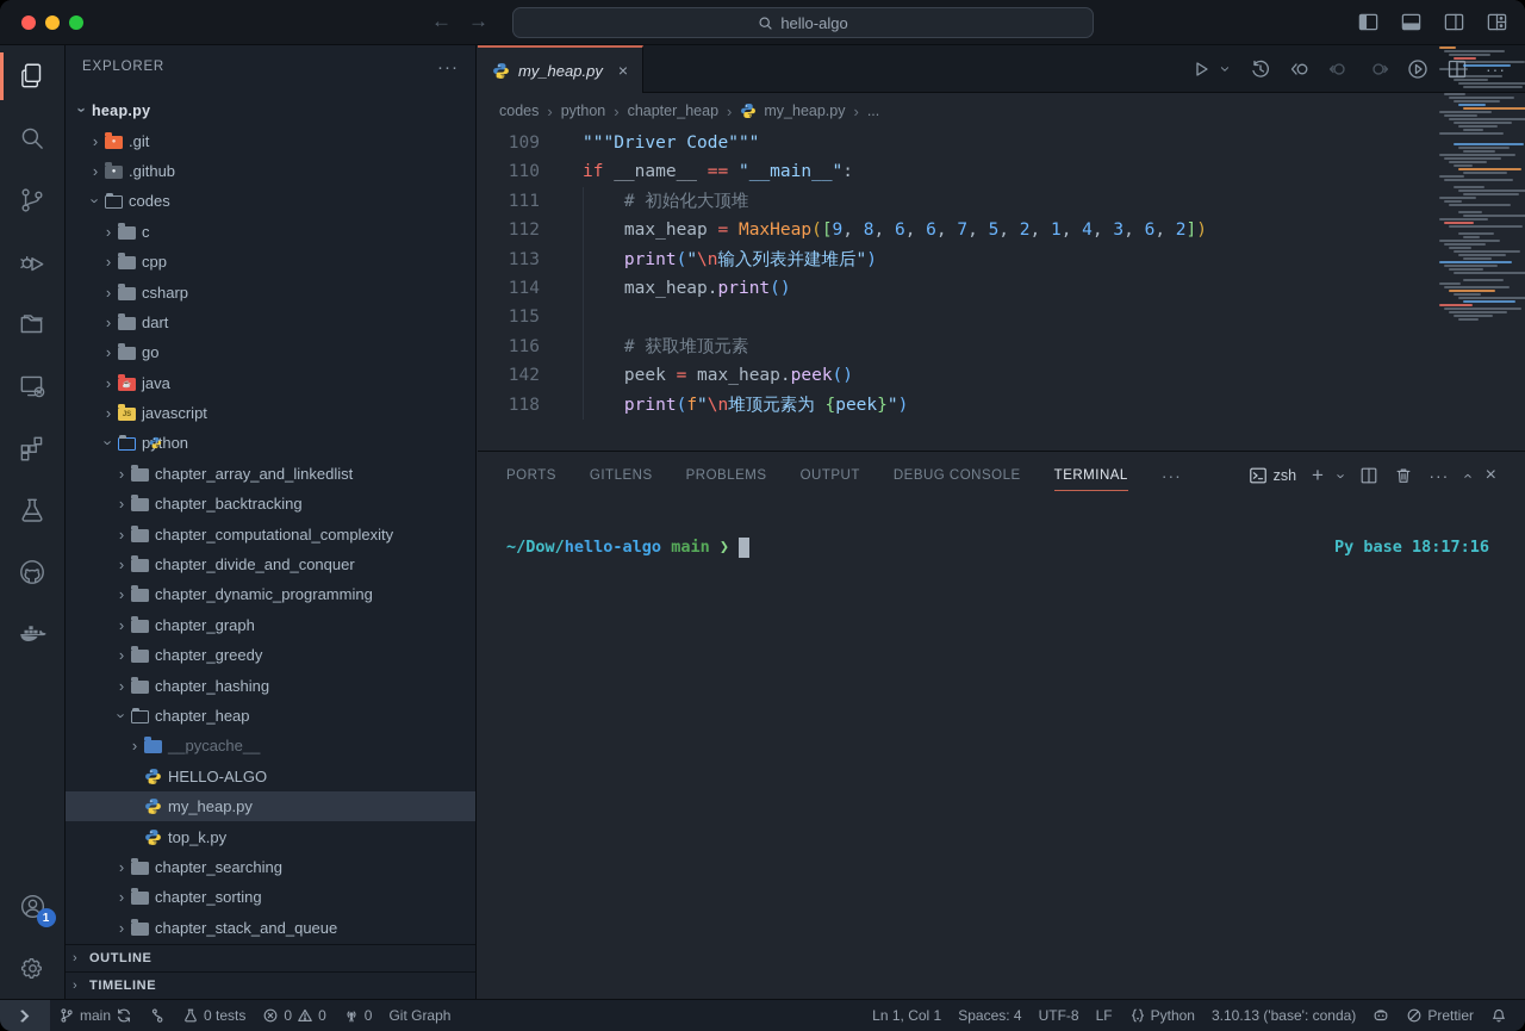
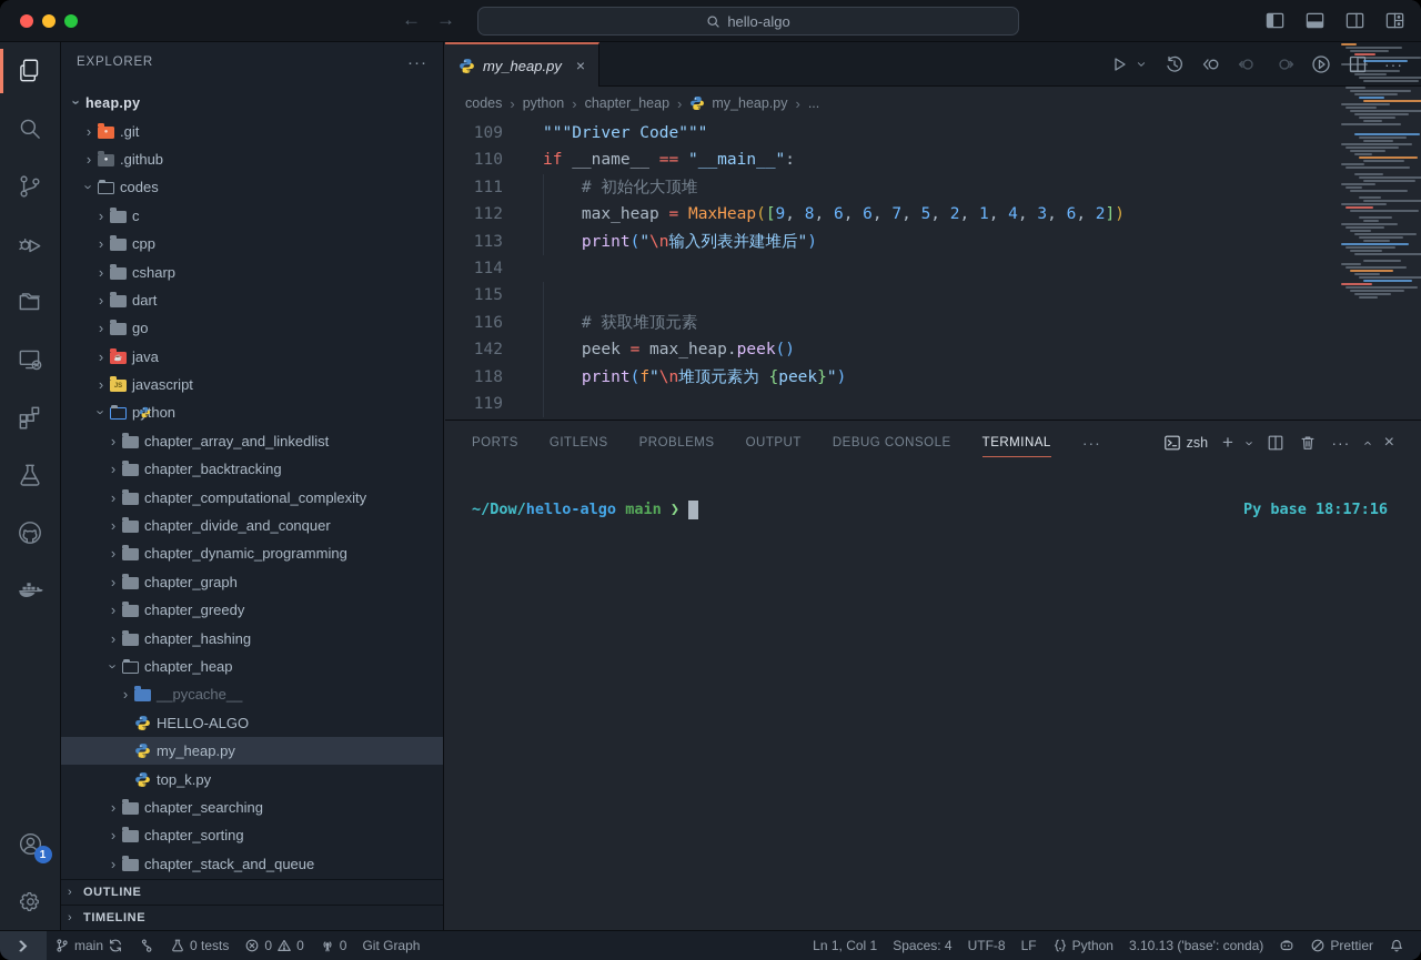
  ←
  →
  hello-algo
  1
  EXPLORER
  ···
  heap.py
  ›
  .git
  ›
  .github
  codes
  ›
  c
  ›
  cpp
  ›
  csharp
  ›
  dart
  ›
  go
  ›
  java
  ›
  javascript
  pyhon
  ›
  chapter_array_and_linkedlist
  ›
  chapter_backtracking
  ›
  chapter_computational_complexity
  ›
  chapter_divide_and_conquer
  ›
  chapter_dynamic_programming
  ›
  chapter_graph
  ›
  chapter_greedy
  ›
  chapter_hashing
  chapter_heap
  ›
  __pycache__
  HELLO-ALGO
  my_heap.py
  top_k.py
  ›
  chapter_searching
  ›
  chapter_sorting
  ›
  chapter_stack_and_queue
  ›
  OUTLINE
  ›
  TIMELINE
  my_heap.py
  ×
  ···
  codes
  ›
  python
  ›
  chapter_heap
  ›
  my_heap.py
  ›
  ...
  109
  """Driver Code"""
  110
  if __name__ == "__main__":
  111
  # 初始化大顶堆
  112
  max_heap = MaxHeap([9, 8, 6, 6, 7, 5, 2, 1, 4, 3, 6, 2])
  113
  print("\n输入列表并建堆后")
  114
- max_heap.print()
  115
  116
  # 获取堆顶元素
  142
  peek = max_heap.peek()
  118
  print(f"\n堆顶元素为 {peek}")
+ 119
  PORTS
  GITLENS
  PROBLEMS
  OUTPUT
  DEBUG CONSOLE
  TERMINAL
  ···
  zsh
  +
  ···
  ×
  ~/Dow/hello-algo main ❯
  Py base 18:17:16
  main
  0 tests
  0
  0
  0
  Git Graph
  Ln 1, Col 1
  Spaces: 4
  UTF-8
  LF
  Python
  3.10.13 ('base': conda)
  Prettier
